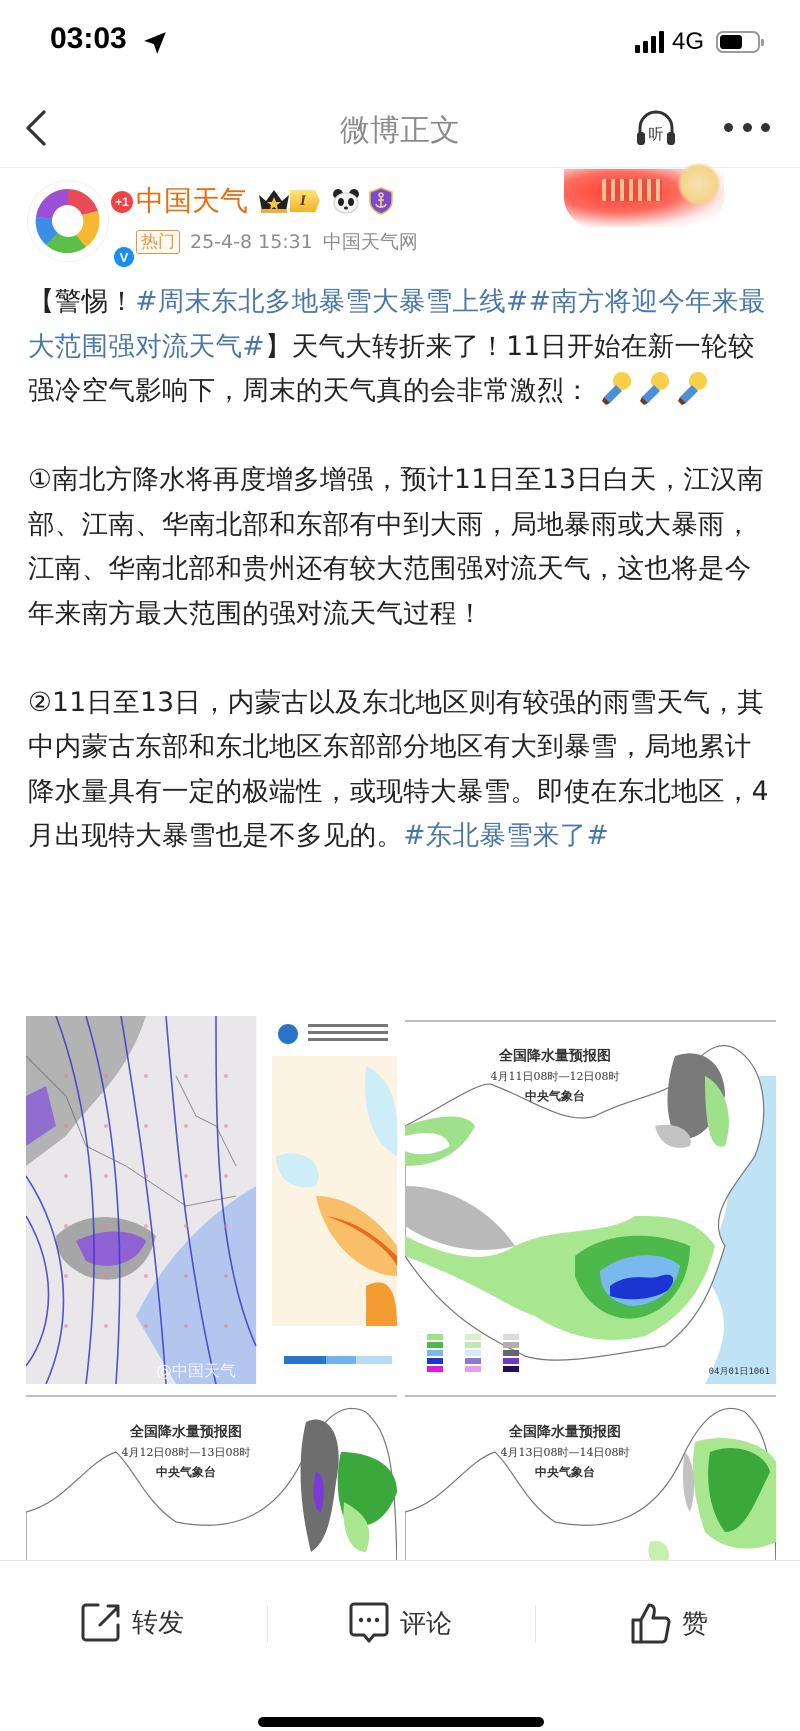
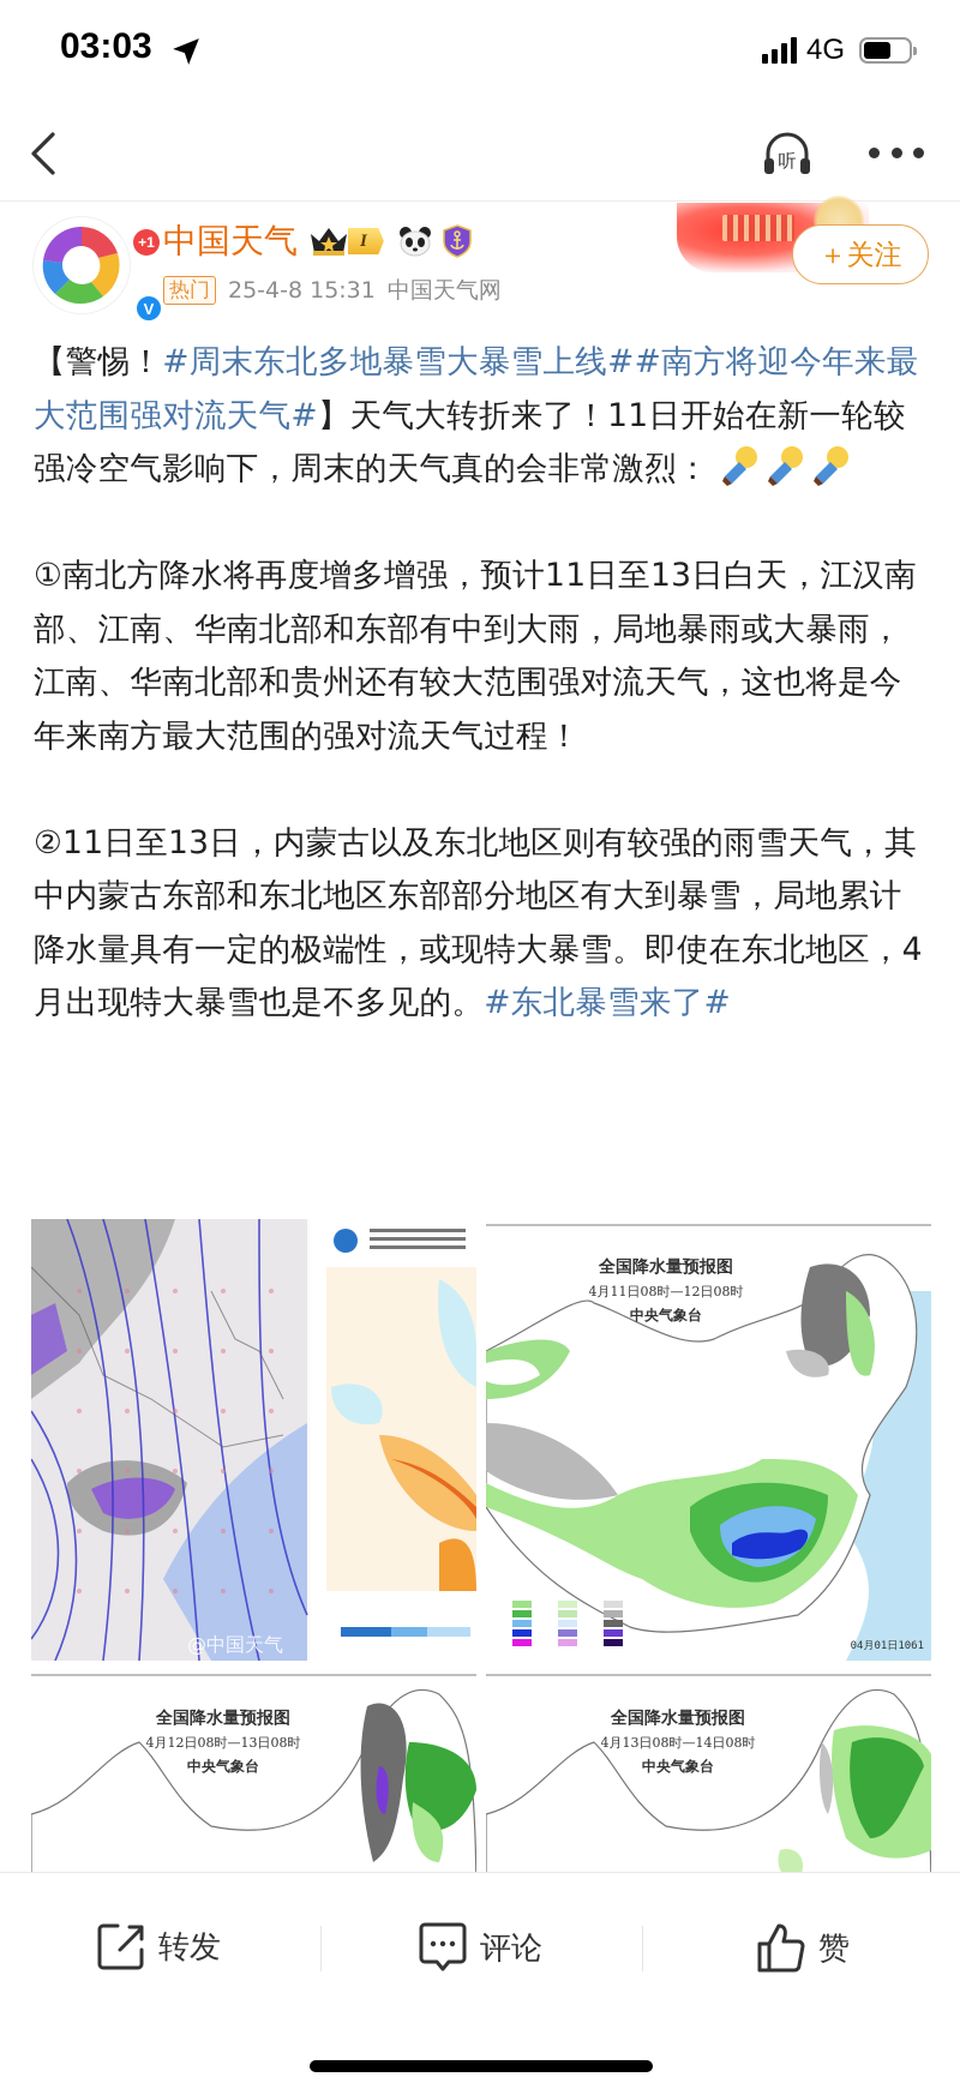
  03:03
  4G
- 微博正文
  听
  +1
  V
  中国天气
  I
  热门
  25-4-8 15:31
  中国天气网
+ ＋关注
  【警惕！#周末东北多地暴雪大暴雪上线##南方将迎今年来最大范围强对流天气#】天气大转折来了！11日开始在新一轮较强冷空气影响下，周末的天气真的会非常激烈：
  ①南北方降水将再度增多增强，预计11日至13日白天，江汉南部、江南、华南北部和东部有中到大雨，局地暴雨或大暴雨，江南、华南北部和贵州还有较大范围强对流天气，这也将是今年来南方最大范围的强对流天气过程！
  ②11日至13日，内蒙古以及东北地区则有较强的雨雪天气，其中内蒙古东部和东北地区东部部分地区有大到暴雪，局地累计降水量具有一定的极端性，或现特大暴雪。即使在东北地区，4月出现特大暴雪也是不多见的。#东北暴雪来了#
  @中国天气
  全国降水量预报图
  4月11日08时—12日08时
  中央气象台
  04月01日1061
  全国降水量预报图
  4月12日08时—13日08时
  中央气象台
  全国降水量预报图
  4月13日08时—14日08时
  中央气象台
  转发
  评论
  赞
